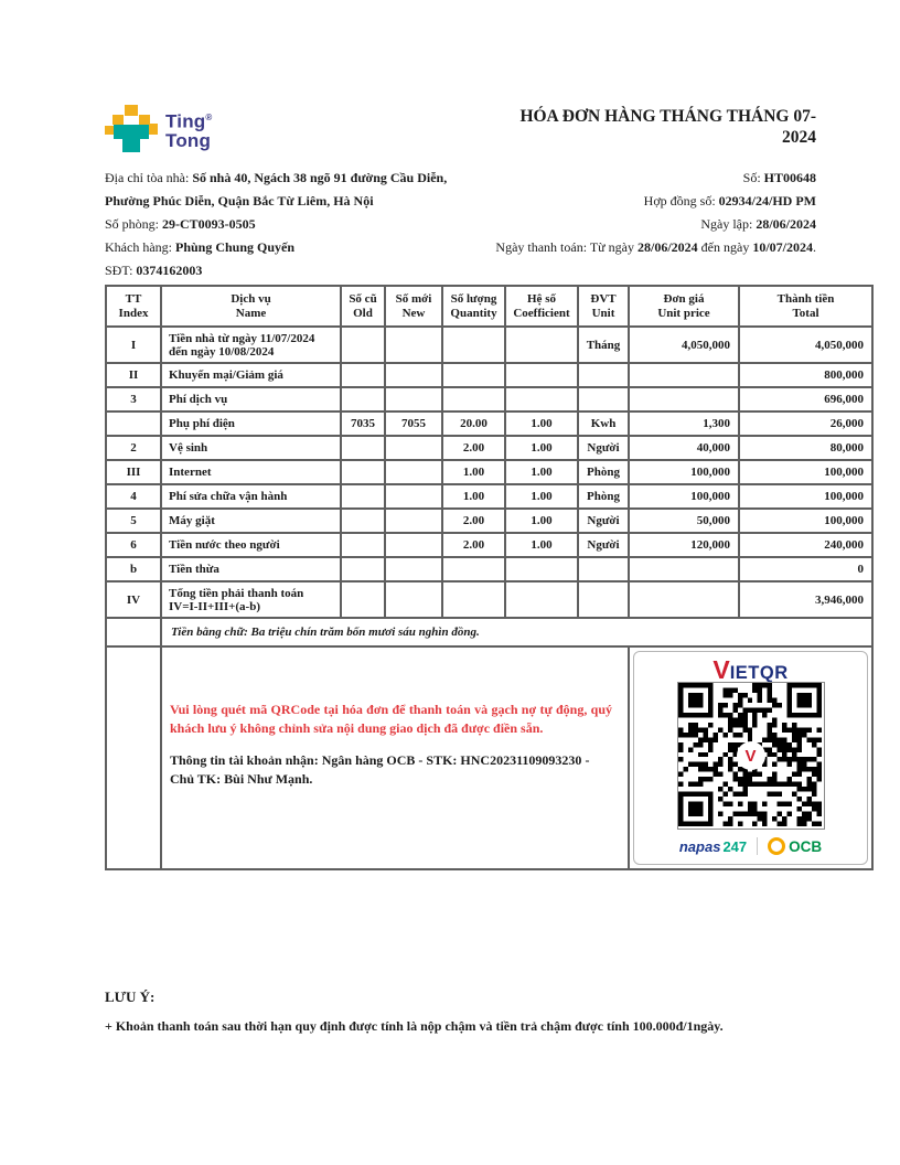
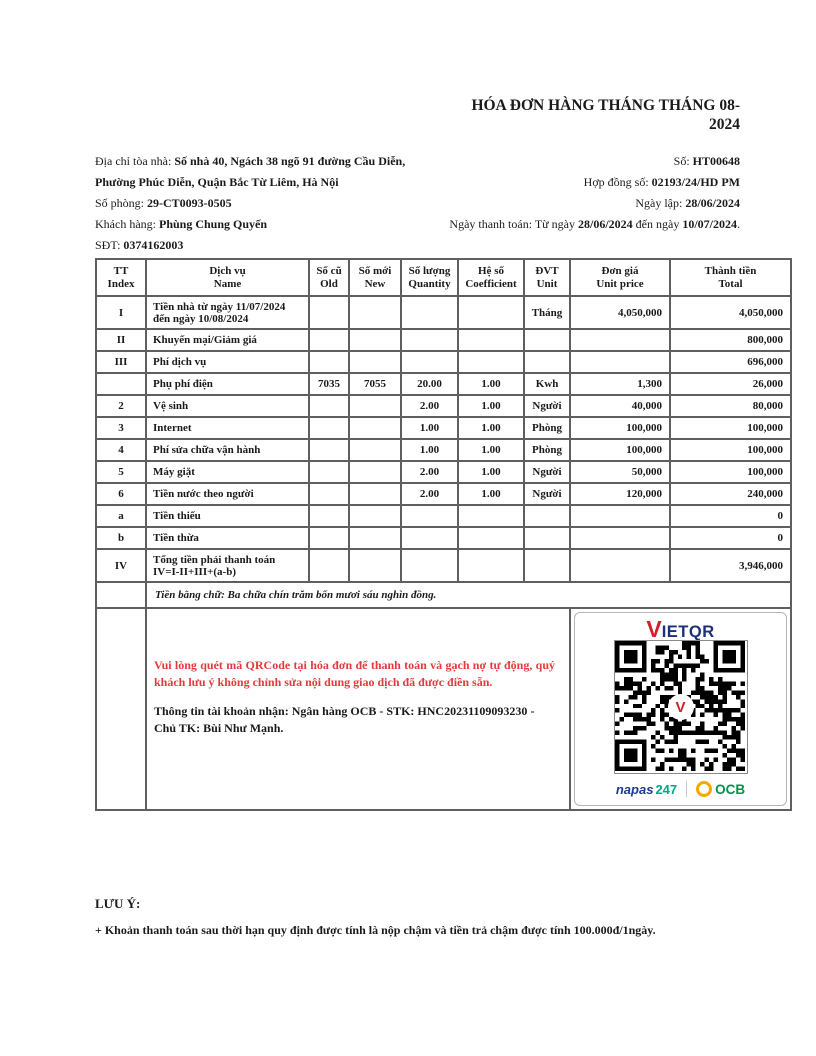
- Ting®
- Tong
- HÓA ĐƠN HÀNG THÁNG THÁNG 07-
+ HÓA ĐƠN HÀNG THÁNG THÁNG 08-
  2024
  Địa chỉ tòa nhà: Số nhà 40, Ngách 38 ngõ 91 đường Cầu Diễn,
  Phường Phúc Diễn, Quận Bắc Từ Liêm, Hà Nội
  Số phòng: 29-CT0093-0505
  Khách hàng: Phùng Chung Quyến
  SĐT: 0374162003
  Số: HT00648
- Hợp đồng số: 02934/24/HD PM
+ Hợp đồng số: 02193/24/HD PM
  Ngày lập: 28/06/2024
  Ngày thanh toán: Từ ngày 28/06/2024 đến ngày 10/07/2024.
  TTIndex	Dịch vụName	Số cũOld	Số mớiNew	Số lượngQuantity	Hệ sốCoefficient	ĐVTUnit	Đơn giáUnit price	Thành tiềnTotal
  I	Tiền nhà từ ngày 11/07/2024đến ngày 10/08/2024					Tháng	4,050,000	4,050,000
  II	Khuyến mại/Giảm giá							800,000
- 3	Phí dịch vụ							696,000
+ III	Phí dịch vụ							696,000
  	Phụ phí điện	7035	7055	20.00	1.00	Kwh	1,300	26,000
  2	Vệ sinh			2.00	1.00	Người	40,000	80,000
- III	Internet			1.00	1.00	Phòng	100,000	100,000
+ 3	Internet			1.00	1.00	Phòng	100,000	100,000
  4	Phí sửa chữa vận hành			1.00	1.00	Phòng	100,000	100,000
  5	Máy giặt			2.00	1.00	Người	50,000	100,000
  6	Tiền nước theo người			2.00	1.00	Người	120,000	240,000
+ a	Tiền thiếu							0
  b	Tiền thừa							0
  IV	Tổng tiền phải thanh toánIV=I-II+III+(a-b)							3,946,000
- 	Tiền bằng chữ: Ba triệu chín trăm bốn mươi sáu nghìn đồng.
+ 	Tiền bằng chữ: Ba chữa chín trăm bốn mươi sáu nghìn đồng.
  	Vui lòng quét mã QRCode tại hóa đơn để thanh toán và gạch nợ tự động, quý khách lưu ý không chỉnh sửa nội dung giao dịch đã được điền sẵn. Thông tin tài khoản nhận: Ngân hàng OCB - STK: HNC20231109093230 - Chủ TK: Bùi Như Mạnh.	VIETQR V napas 247 OCB
  LƯU Ý:
  + Khoản thanh toán sau thời hạn quy định được tính là nộp chậm và tiền trả chậm được tính 100.000đ/1ngày.
